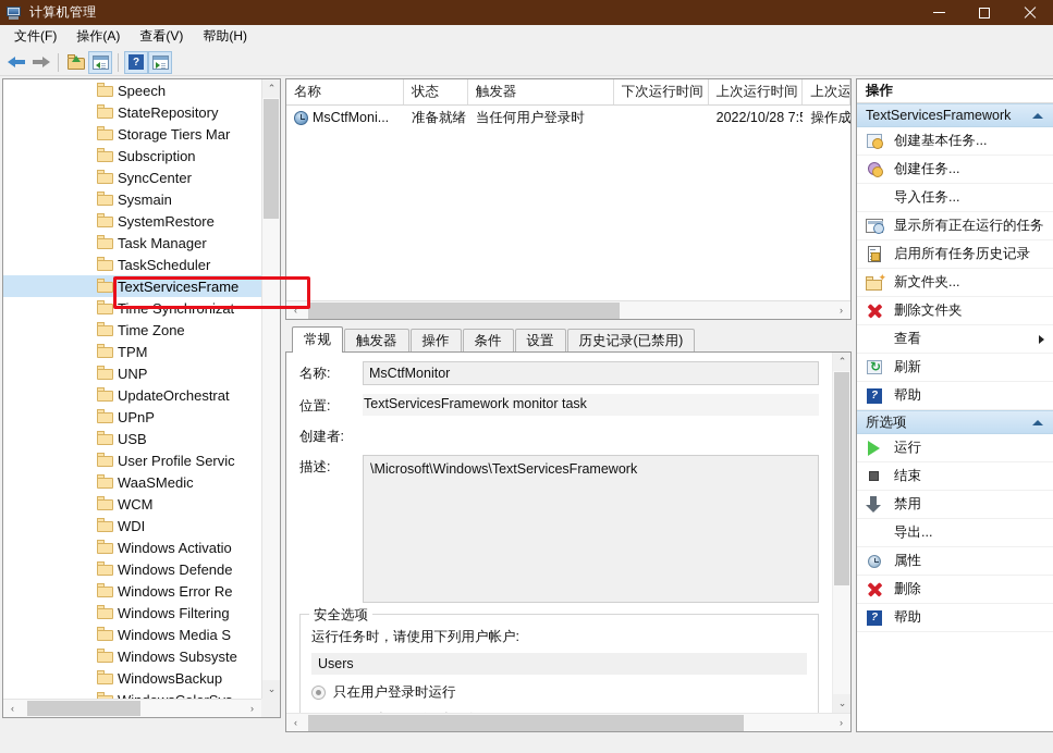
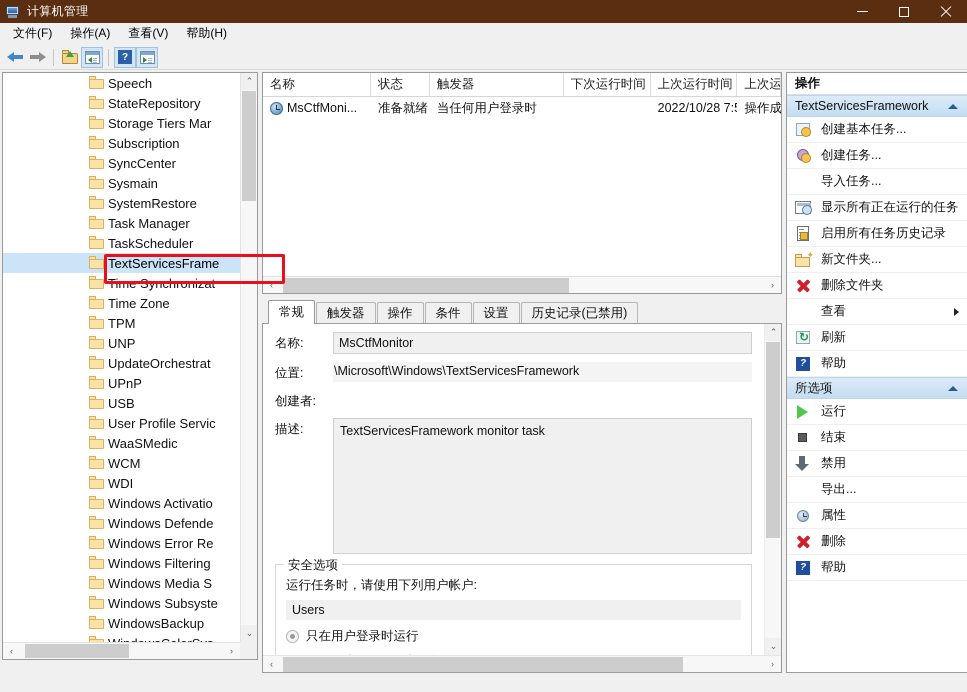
  计算机管理
  文件(F)
  操作(A)
  查看(V)
  帮助(H)
  ?
  Speech
  StateRepository
  Storage Tiers Mar
  Subscription
  SyncCenter
  Sysmain
  SystemRestore
  Task Manager
  TaskScheduler
  TextServicesFrame
  Time Synchronizat
  Time Zone
  TPM
  UNP
  UpdateOrchestrat
  UPnP
  USB
  User Profile Servic
  WaaSMedic
  WCM
  WDI
  Windows Activatio
  Windows Defende
  Windows Error Re
  Windows Filtering
  Windows Media S
  Windows Subsyste
  WindowsBackup
  ⌃
  ⌄
  ‹
  ›
  名称
  状态
  触发器
  下次运行时间
  上次运行时间
  上次运
  MsCtfMoni...
  准备就绪
  当任何用户登录时
  2022/10/28 7:
  操作成
  ‹
  ›
  常规
  触发器
  操作
  条件
  设置
  历史记录(已禁用)
  名称:
  MsCtfMonitor
  位置:
- TextServicesFramework monitor task
+ \Microsoft\Windows\TextServicesFramework
  创建者:
  描述:
- \Microsoft\Windows\TextServicesFramework
+ TextServicesFramework monitor task
  安全选项
  运行任务时，请使用下列用户帐户:
  Users
  只在用户登录时运行
  ⌃
  ⌄
  ‹
  ›
  操作
  TextServicesFramework
  创建基本任务...
  创建任务...
  导入任务...
  显示所有正在运行的任务
  启用所有任务历史记录
  ✦
  新文件夹...
  删除文件夹
  查看
  刷新
  ?
  帮助
  所选项
  运行
  结束
  禁用
  导出...
  属性
  删除
  ?
  帮助
